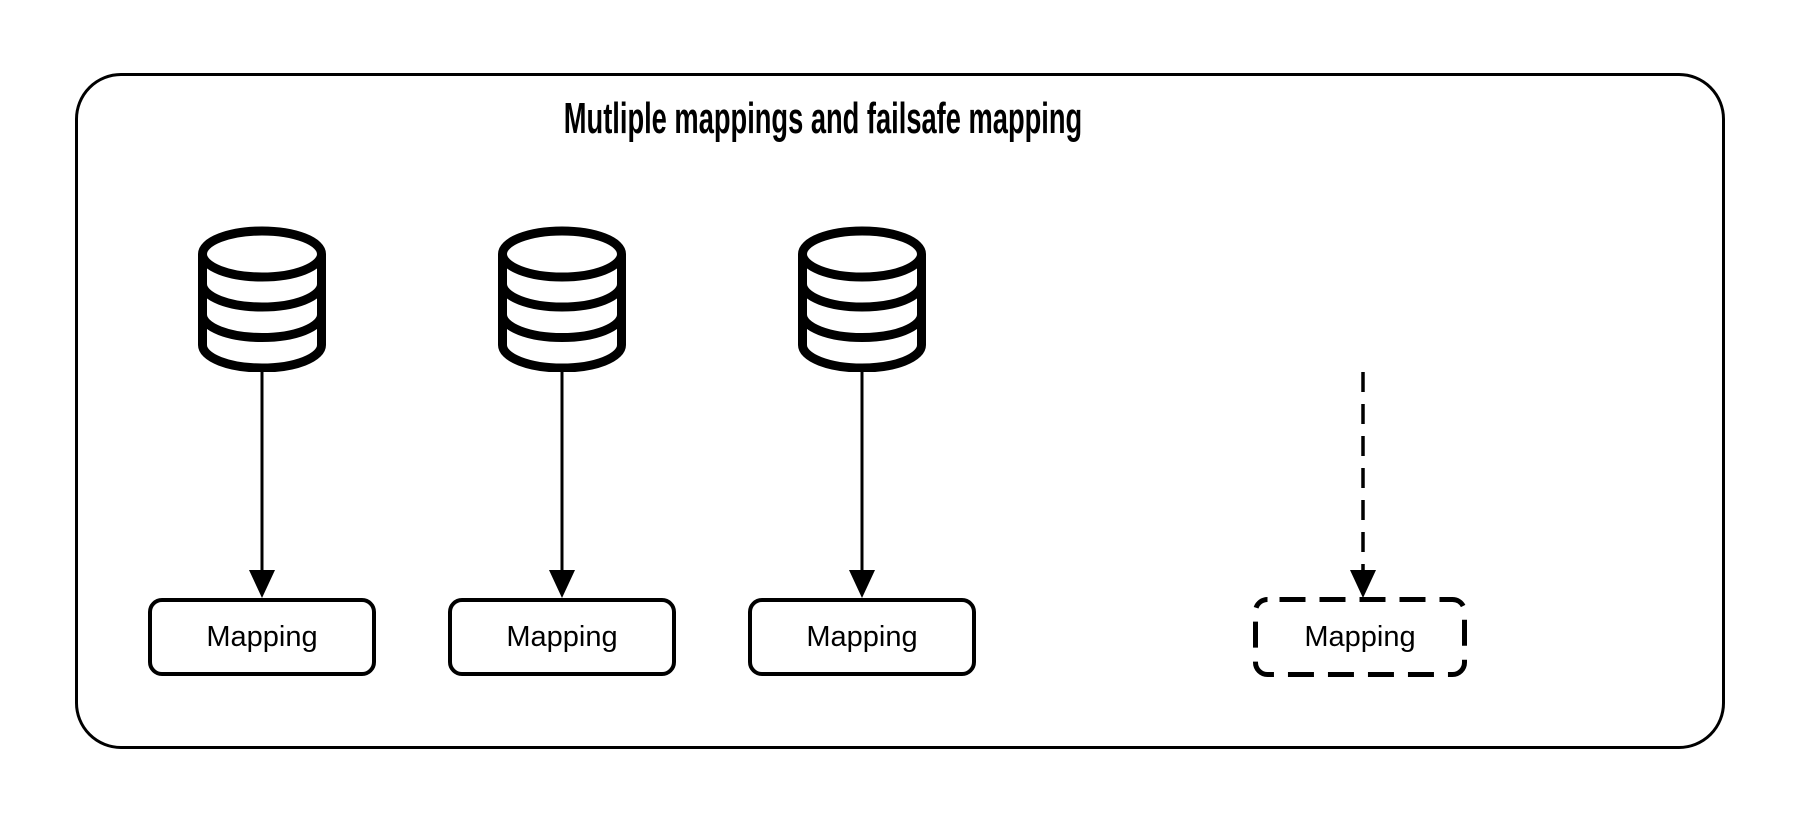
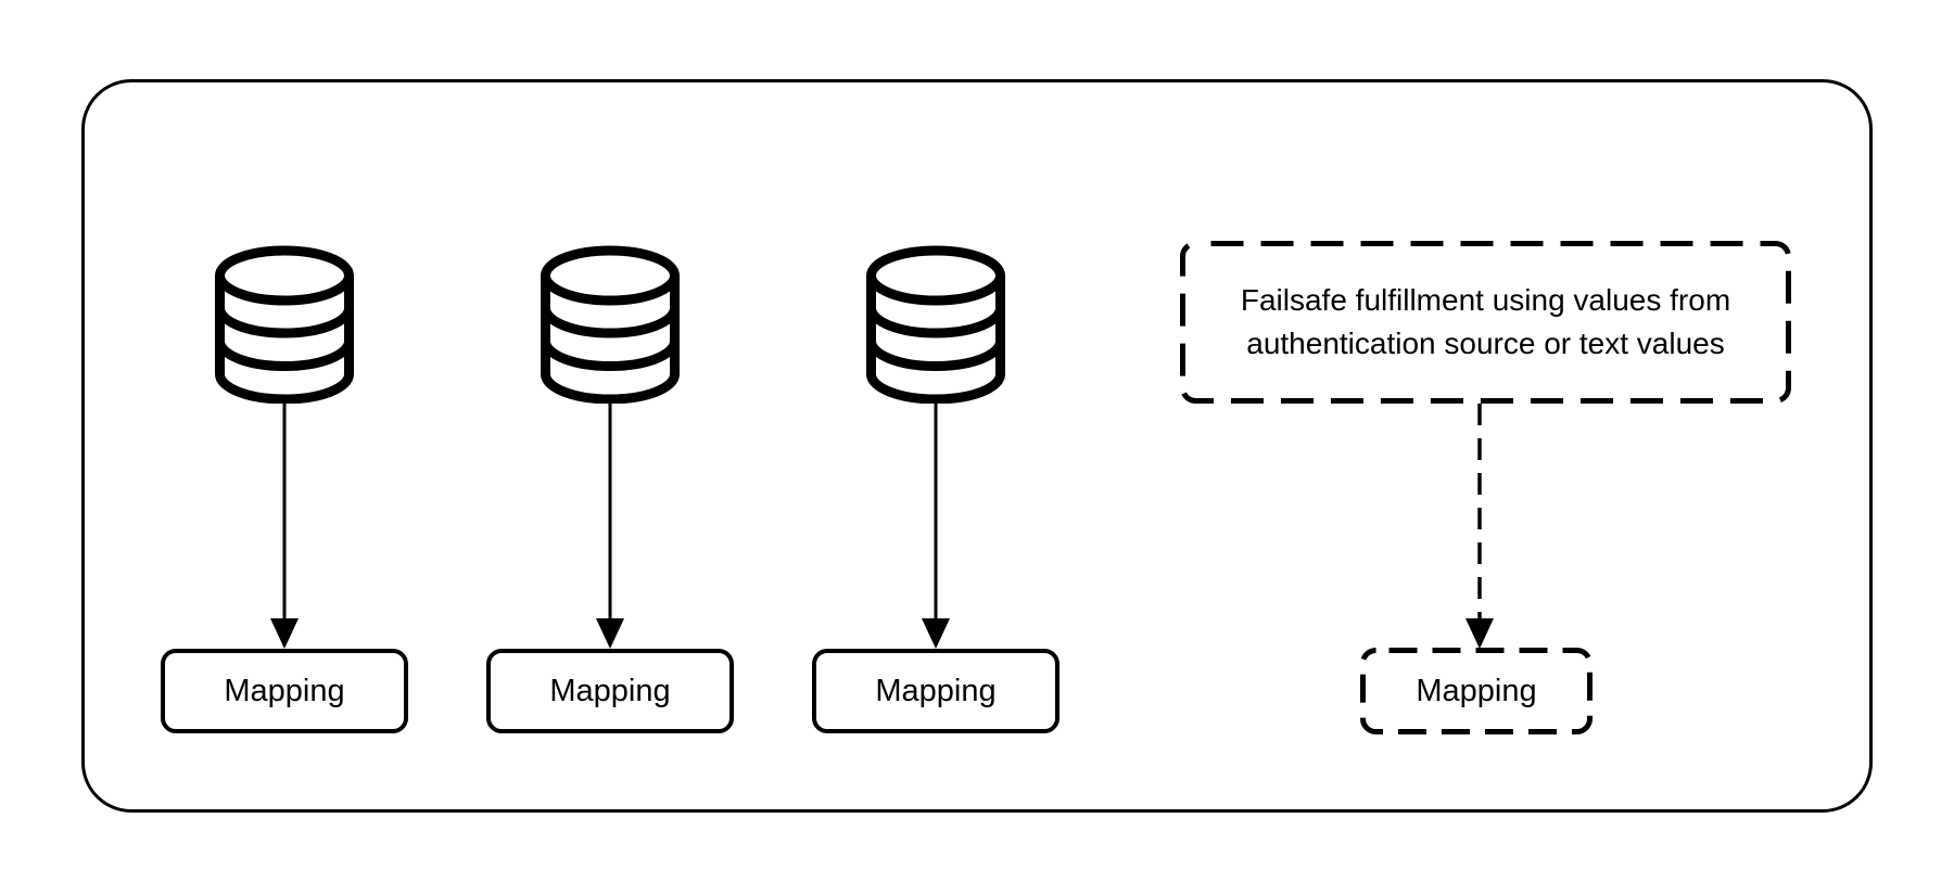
- Mutliple mappings and failsafe mapping
  Mapping
  Mapping
  Mapping
+ Failsafe fulfillment using values from authentication source or text values
  Mapping
